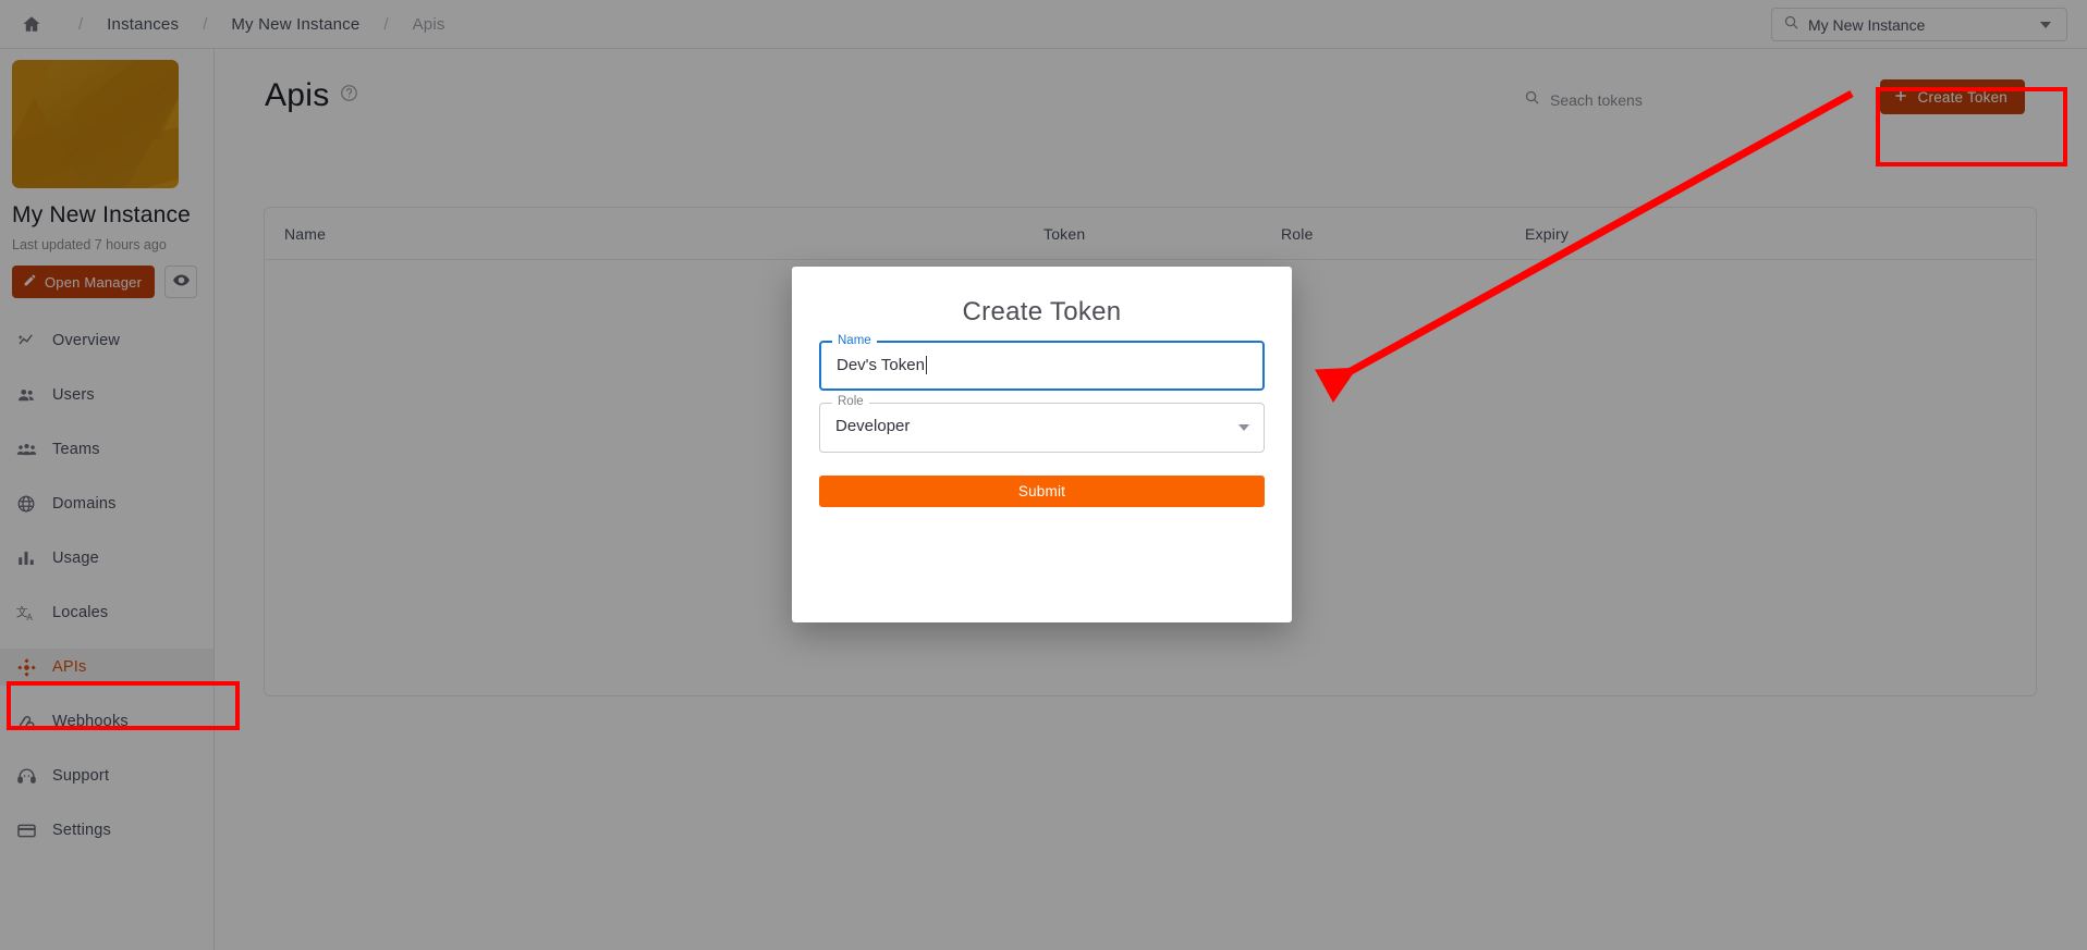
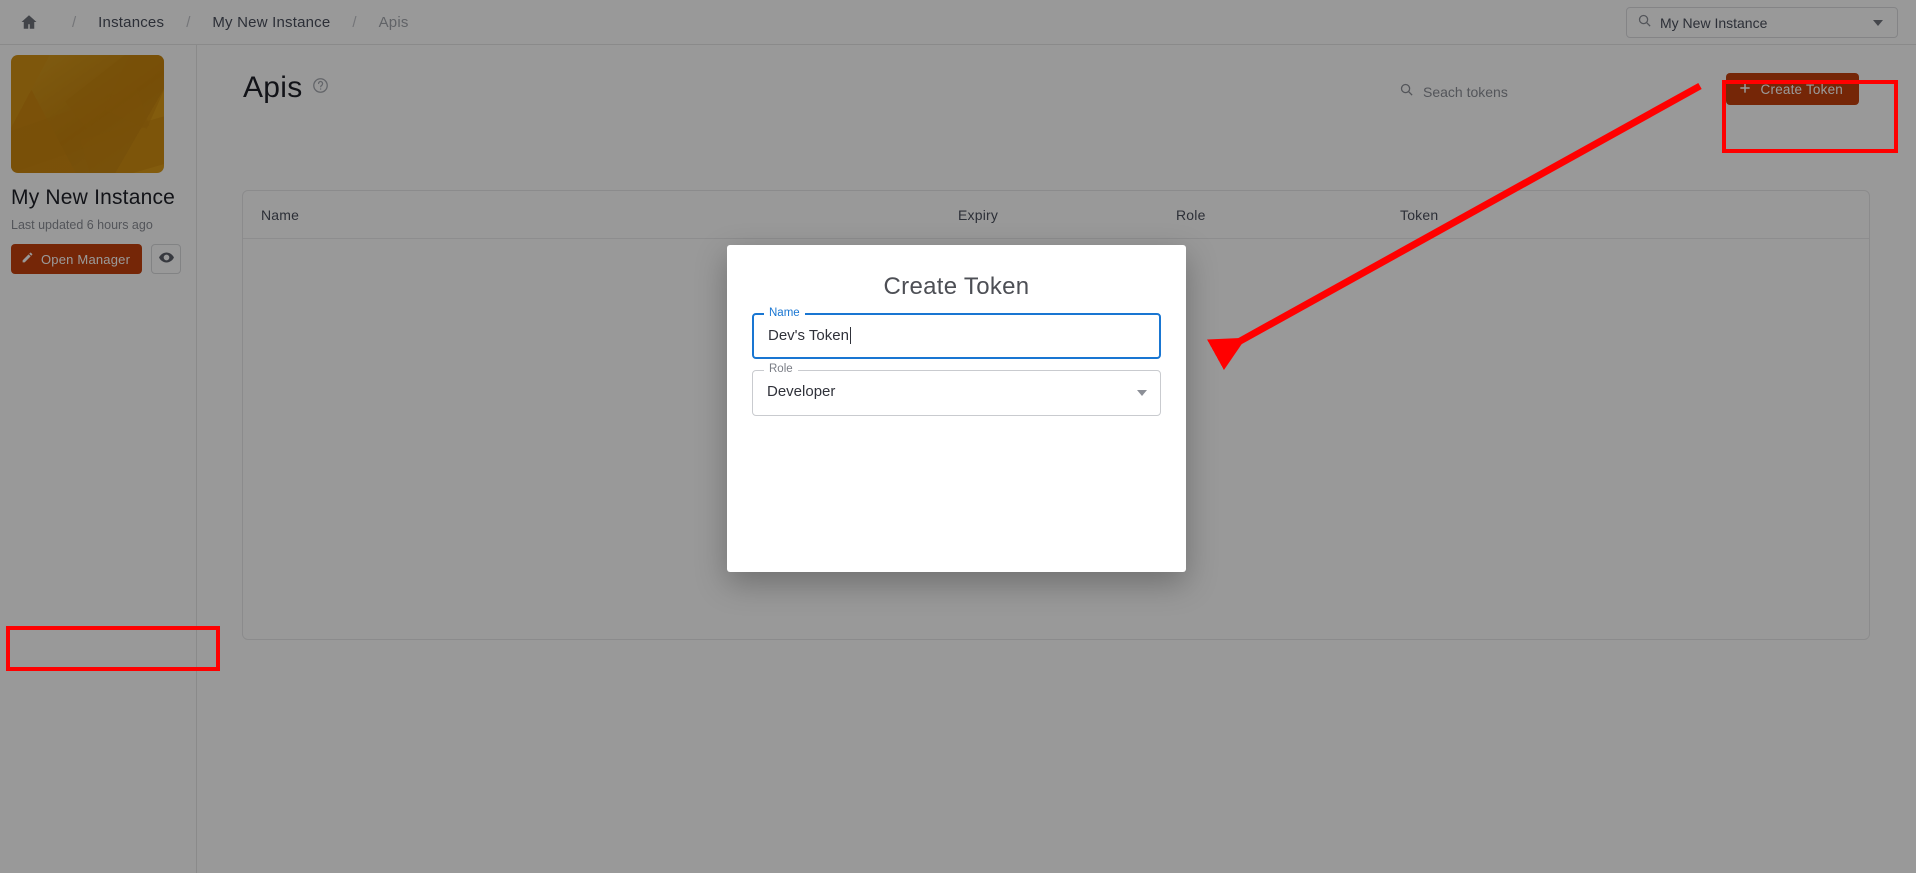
  /
  Instances
  /
  My New Instance
  /
  Apis
  My New Instance
  My New Instance
- Last updated 7 hours ago
+ Last updated 6 hours ago
  Open Manager
- Overview
- Users
- Teams
- Domains
- Usage
- 文
- A
- Locales
- APIs
- Webhooks
- Support
- Settings
  Apis
  Seach tokens
  Create Token
  Name
- Token
+ Expiry
  Role
- Expiry
+ Token
  Create Token
  Name
  Dev's Token
  Role
  Developer
- Submit
